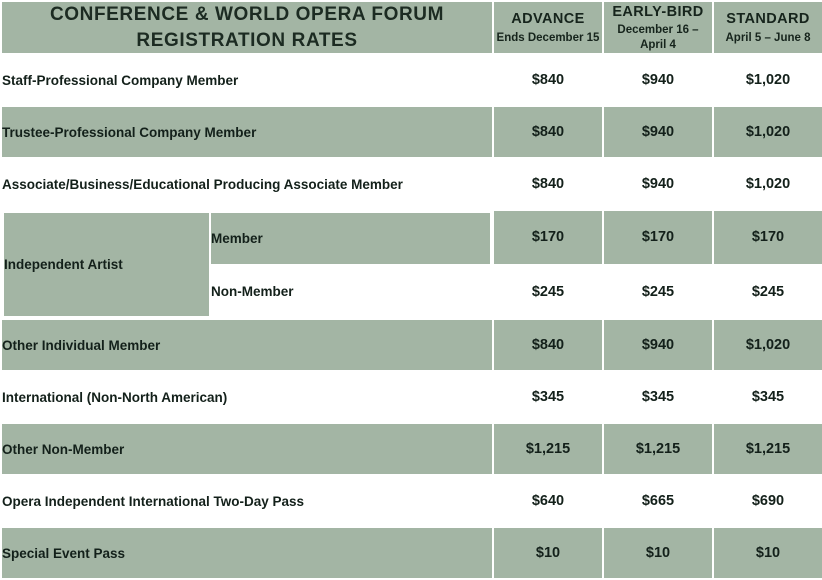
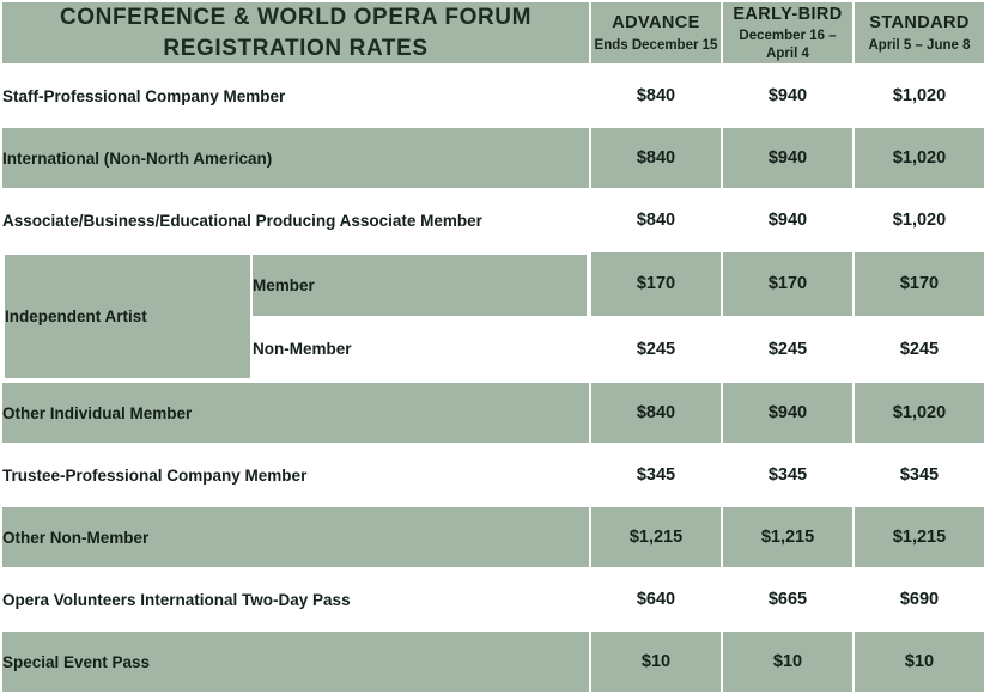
  CONFERENCE & WORLD OPERA FORUM REGISTRATION RATES	ADVANCEEnds December 15	EARLY-BIRDDecember 16 – April 4	STANDARDApril 5 – June 8
  Staff-Professional Company Member	$840	$940	$1,020
- Trustee-Professional Company Member	$840	$940	$1,020
+ International (Non-North American)	$840	$940	$1,020
  Associate/Business/Educational Producing Associate Member	$840	$940	$1,020
  Independent Artist	Member
  Non-Member
  	$170	$170	$170
  $245	$245	$245
  Other Individual Member	$840	$940	$1,020
- International (Non-North American)	$345	$345	$345
+ Trustee-Professional Company Member	$345	$345	$345
  Other Non-Member	$1,215	$1,215	$1,215
- Opera Independent International Two-Day Pass	$640	$665	$690
+ Opera Volunteers International Two-Day Pass	$640	$665	$690
  Special Event Pass	$10	$10	$10
